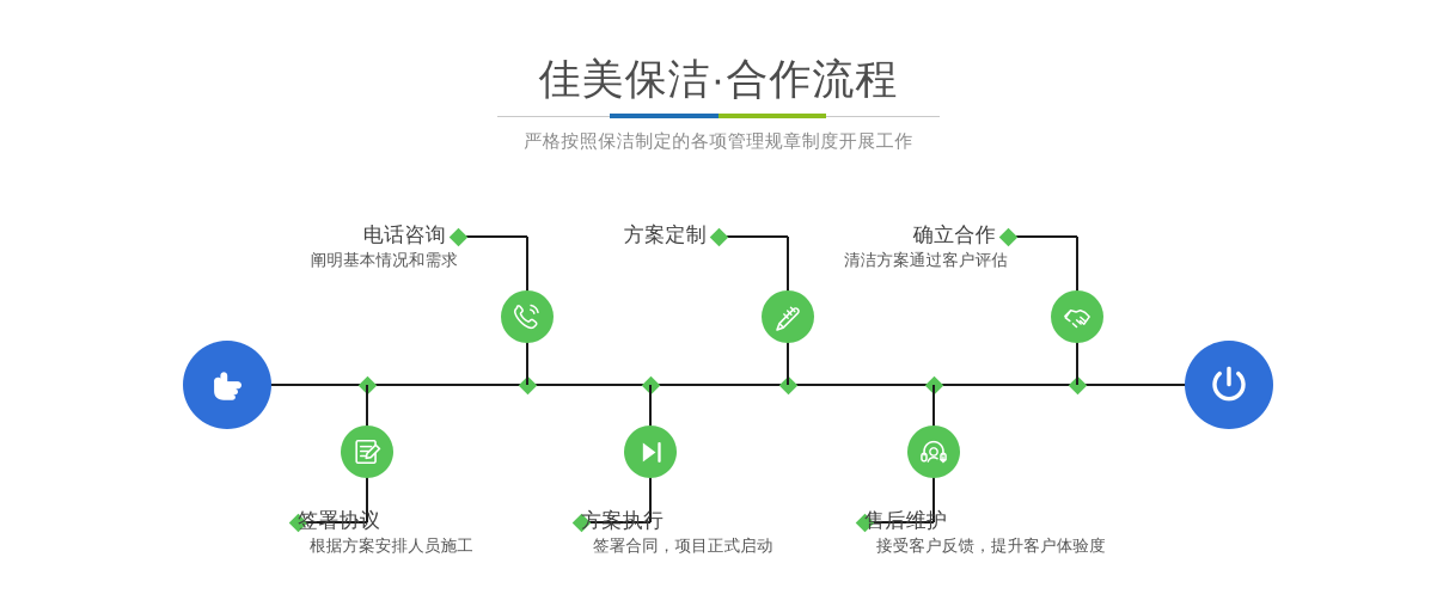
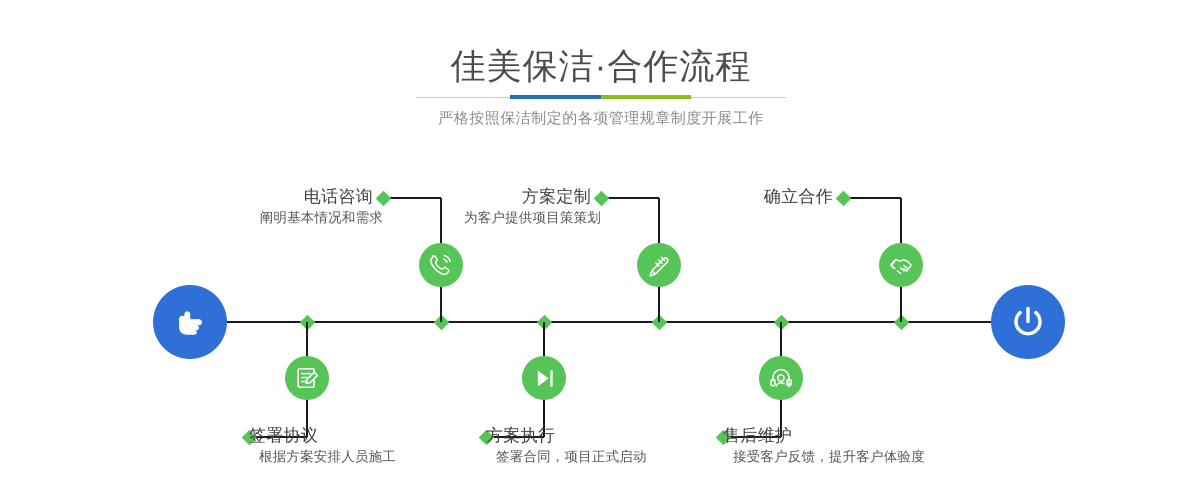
  佳美保洁·合作流程
  严格按照保洁制定的各项管理规章制度开展工作
  电话咨询
  阐明基本情况和需求
  签署协议
  根据方案安排人员施工
  方案定制
+ 为客户提供项目策策划
  方案执行
  签署合同，项目正式启动
  确立合作
- 清洁方案通过客户评估
  售后维护
  接受客户反馈，提升客户体验度
